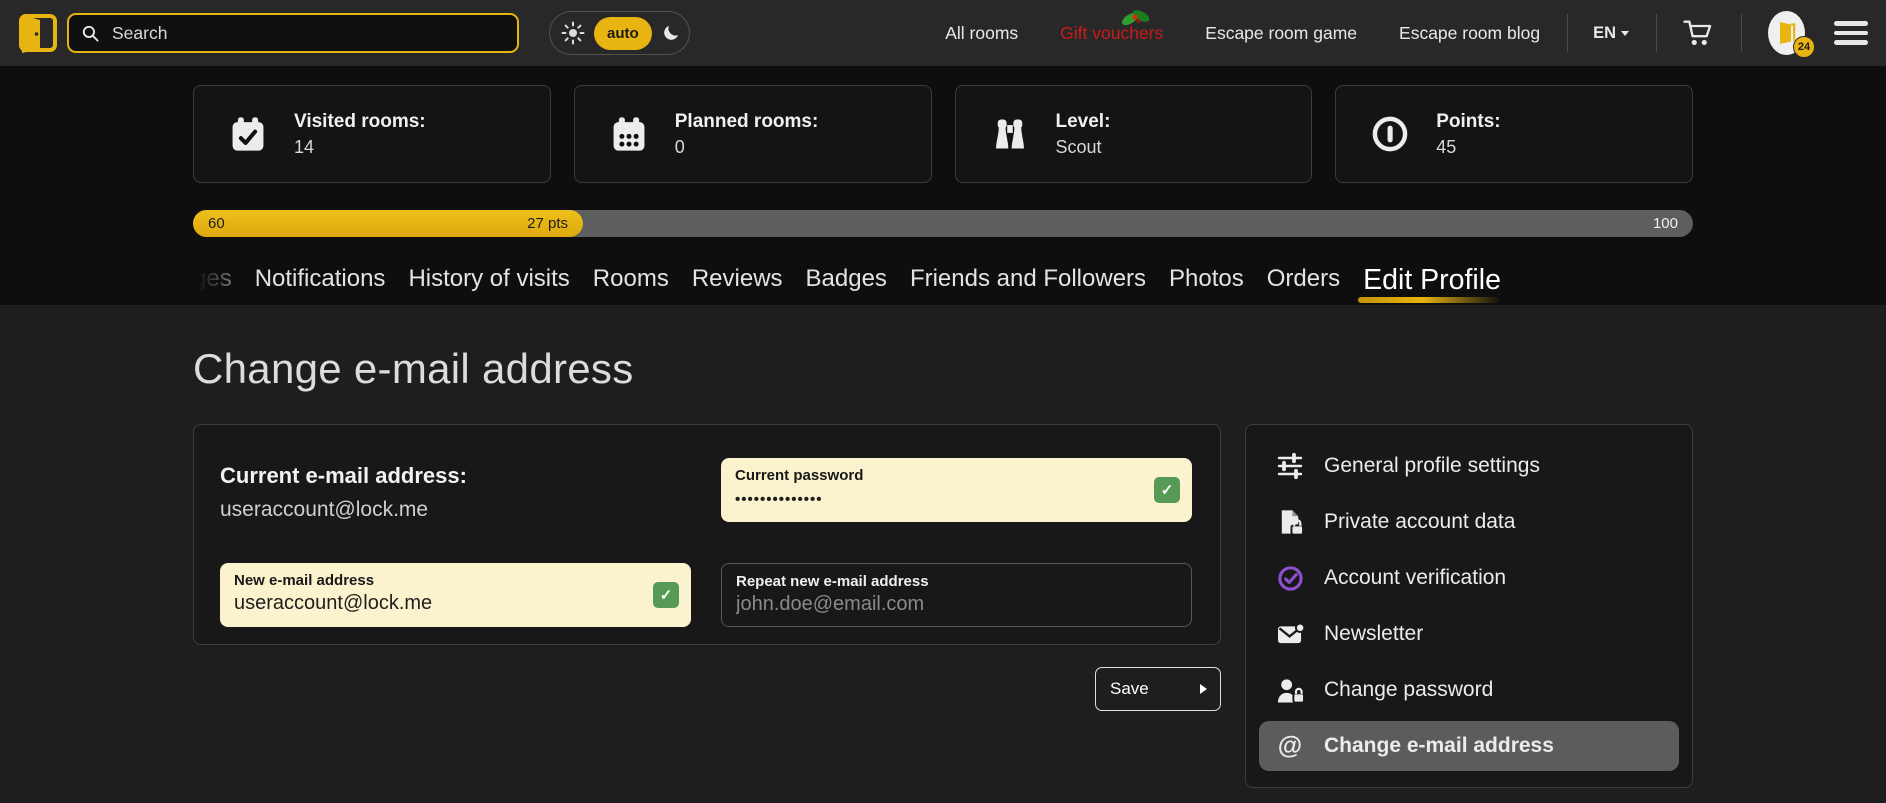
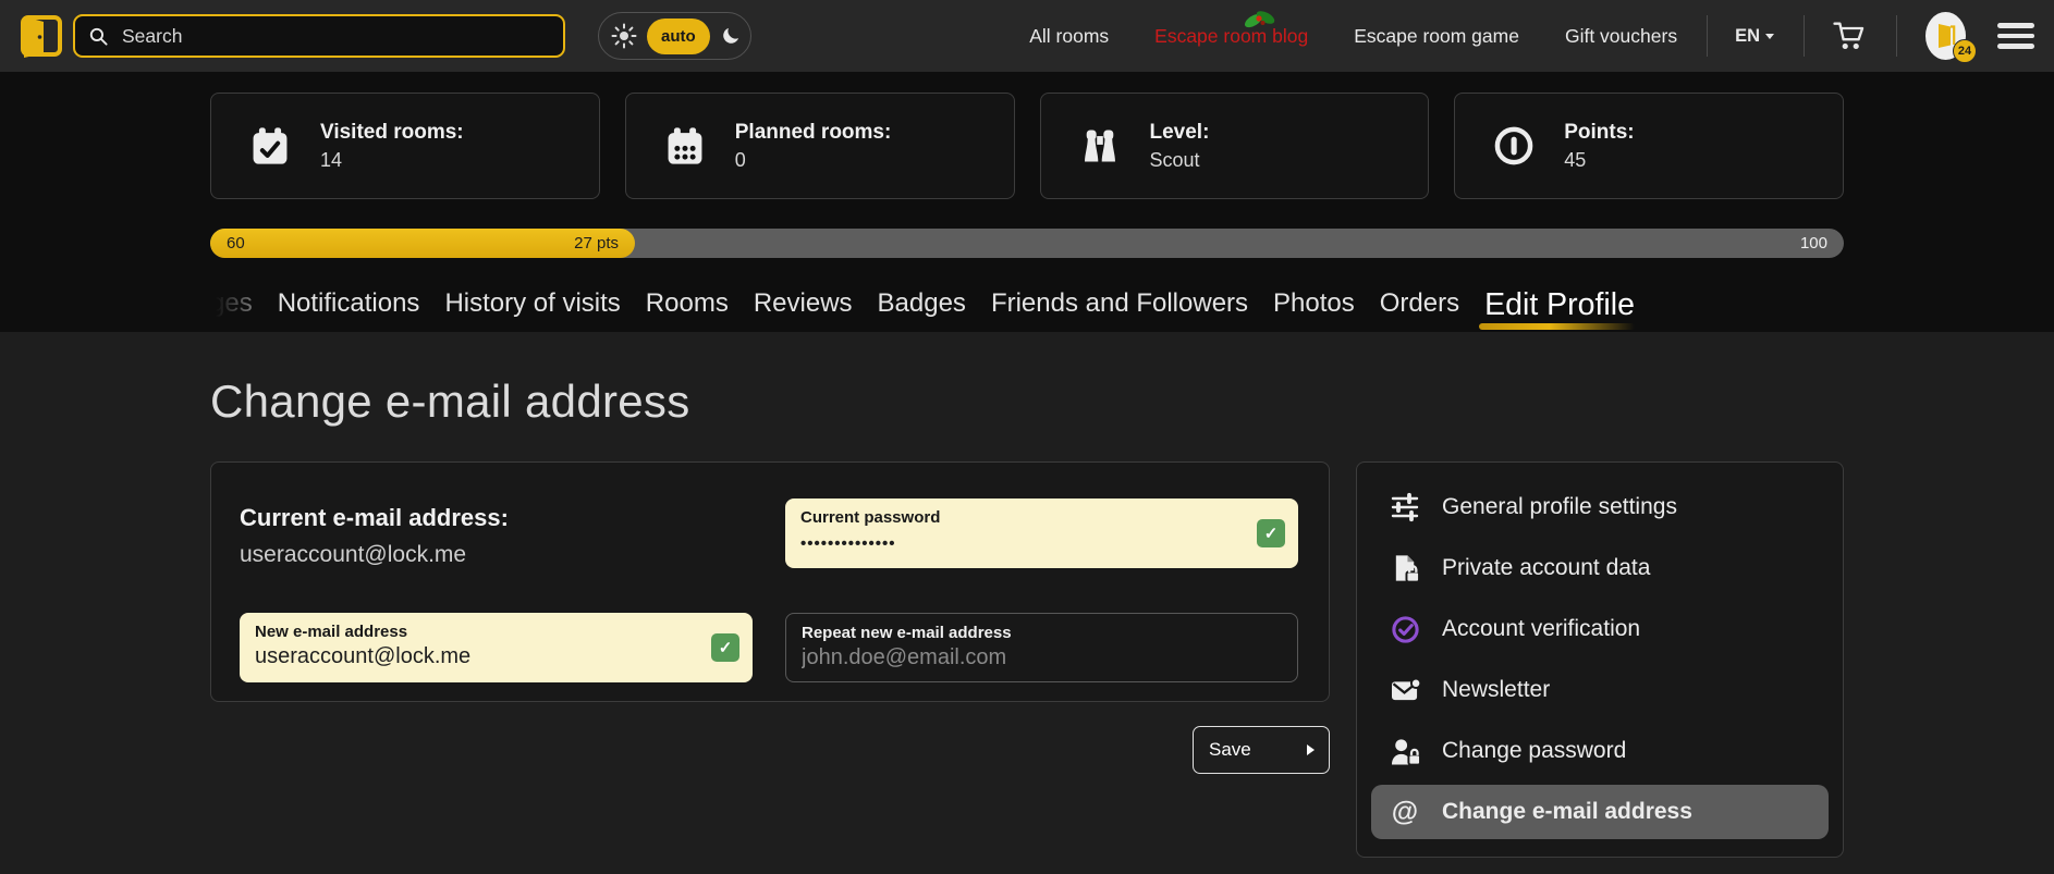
  Search
  auto
  All rooms
- Gift vouchers
+ Escape room blog
  Escape room game
- Escape room blog
+ Gift vouchers
  EN
  24
  Visited rooms:
  14
  Planned rooms:
  0
  Level:
  Scout
  Points:
  45
  60
  27 pts
  100
  Notifications
  History of visits
  Rooms
  Reviews
  Badges
  Friends and Followers
  Photos
  Orders
  Edit Profile
  Change e-mail address
  Current e-mail address:
  useraccount@lock.me
  Current password
  ••••••••••••••
  ✓
  New e-mail address
  useraccount@lock.me
  ✓
  Repeat new e-mail address
  john.doe@email.com
  Save
  General profile settings
  Private account data
  Account verification
  Newsletter
  Change password
  @
  Change e-mail address
